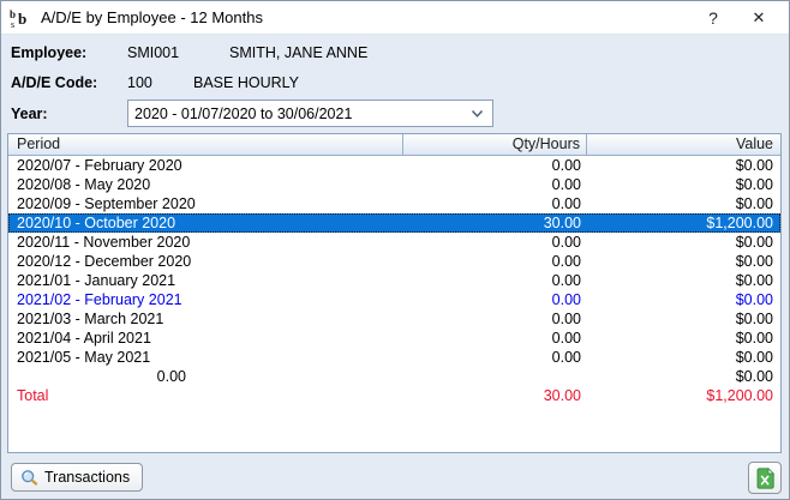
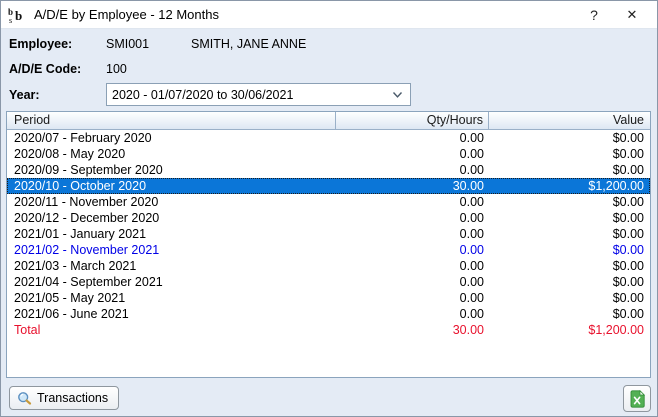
  b
  s
  b
  A/D/E by Employee - 12 Months
  ?
  ✕
  Employee:
  SMI001
  SMITH, JANE ANNE
  A/D/E Code:
  100
- BASE HOURLY
  Year:
  2020 - 01/07/2020 to 30/06/2021
  Period
  Qty/Hours
  Value
  2020/07 - February 2020
  0.00
  $0.00
  2020/08 - May 2020
  0.00
  $0.00
  2020/09 - September 2020
  0.00
  $0.00
  2020/10 - October 2020
  30.00
  $1,200.00
  2020/11 - November 2020
  0.00
  $0.00
  2020/12 - December 2020
  0.00
  $0.00
  2021/01 - January 2021
  0.00
  $0.00
- 2021/02 - February 2021
+ 2021/02 - November 2021
  0.00
  $0.00
  2021/03 - March 2021
  0.00
  $0.00
- 2021/04 - April 2021
+ 2021/04 - September 2021
  0.00
  $0.00
  2021/05 - May 2021
  0.00
  $0.00
+ 2021/06 - June 2021
  0.00
  $0.00
  Total
  30.00
  $1,200.00
  Transactions
